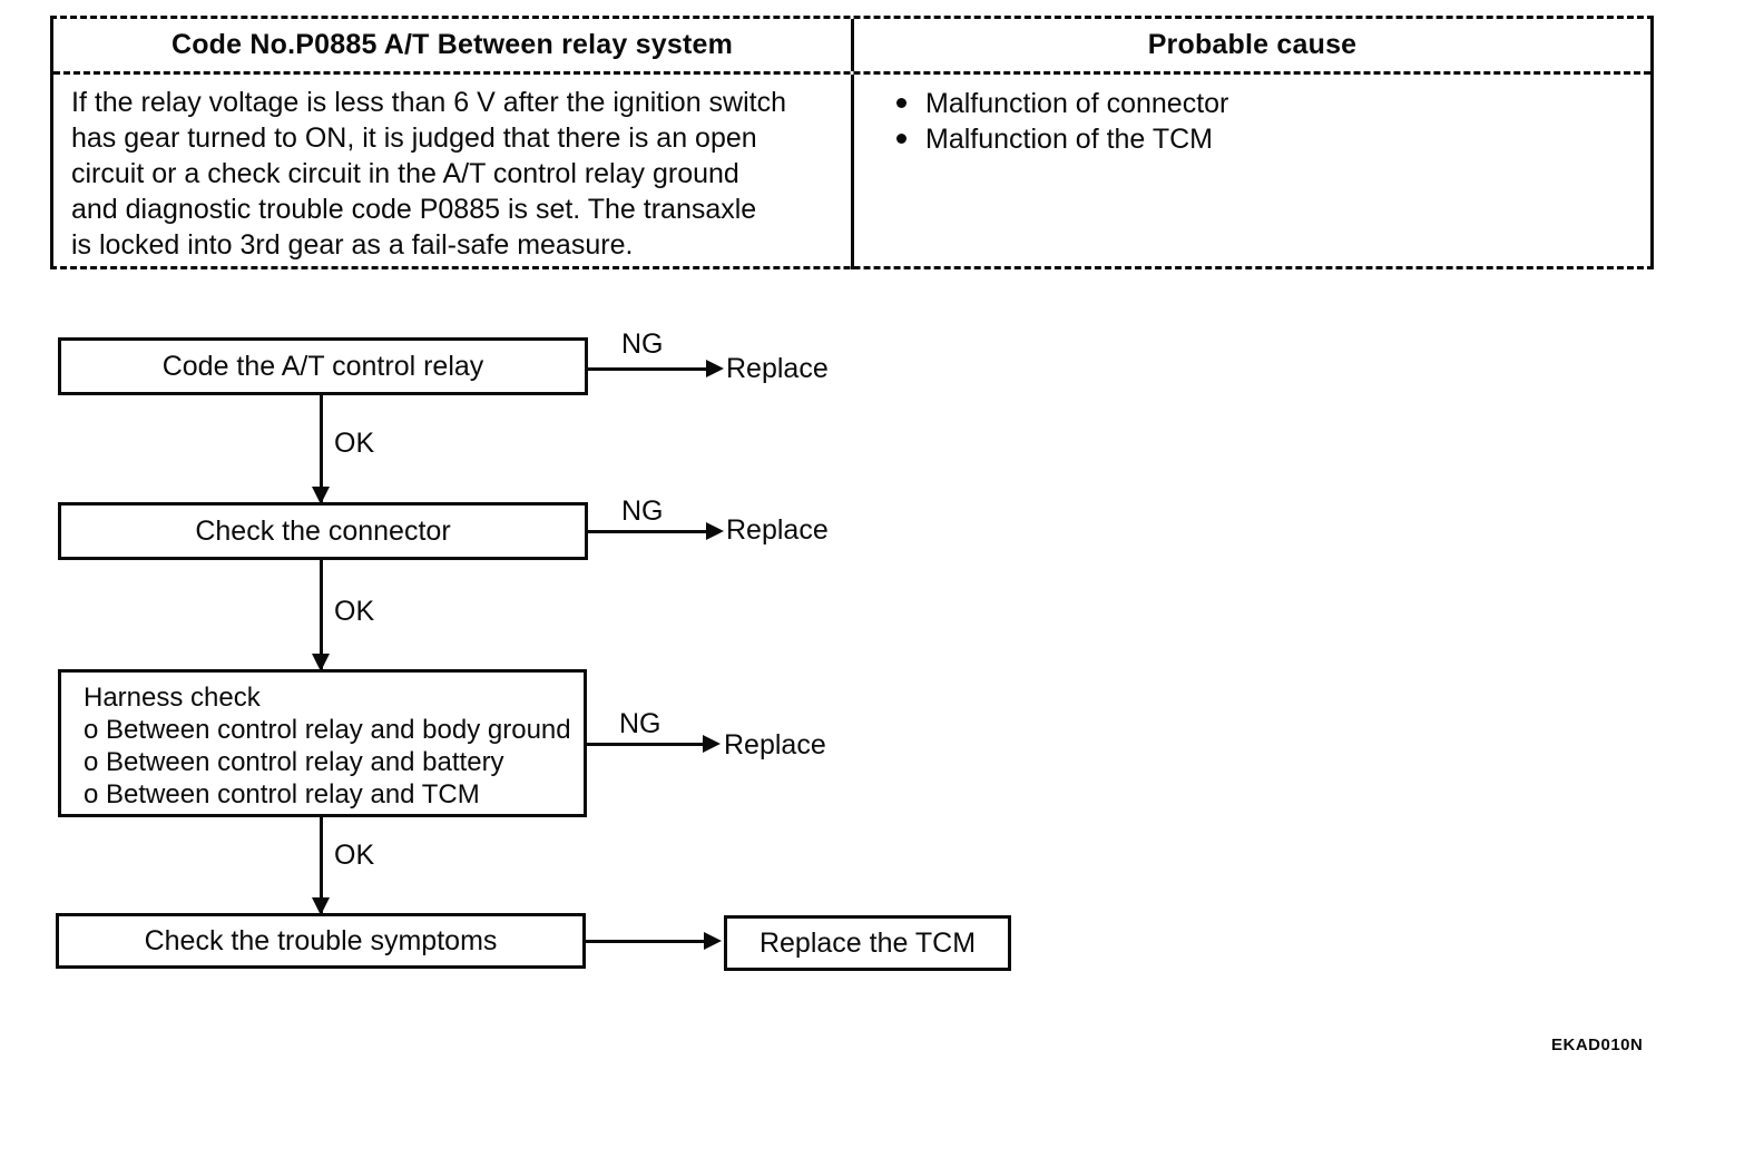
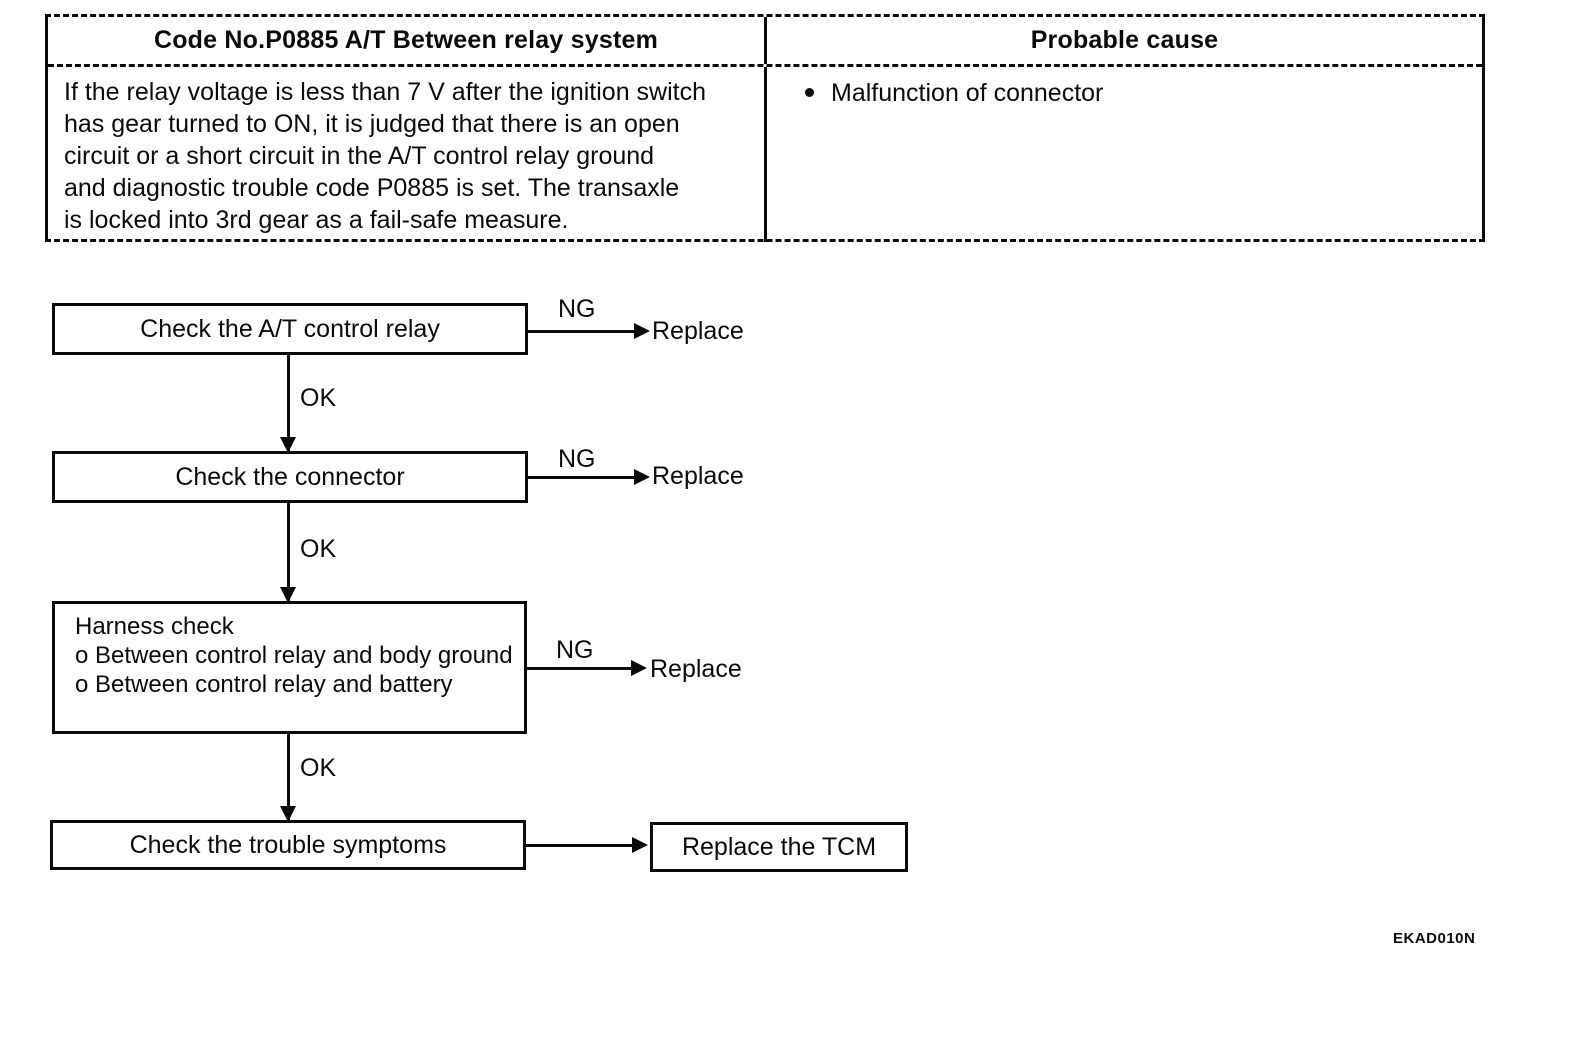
  Code No.P0885 A/T Between relay system
  Probable cause
- If the relay voltage is less than 6 V after the ignition switch
+ If the relay voltage is less than 7 V after the ignition switch
  has gear turned to ON, it is judged that there is an open
- circuit or a check circuit in the A/T control relay ground
+ circuit or a short circuit in the A/T control relay ground
  and diagnostic trouble code P0885 is set. The transaxle
  is locked into 3rd gear as a fail-safe measure.
  Malfunction of connector
- Malfunction of the TCM
- Code the A/T control relay
+ Check the A/T control relay
  NG
  Replace
  OK
  Check the connector
  NG
  Replace
  OK
  Harness check
  o Between control relay and body ground
  o Between control relay and battery
- o Between control relay and TCM
  NG
  Replace
  OK
  Check the trouble symptoms
  Replace the TCM
  EKAD010N
